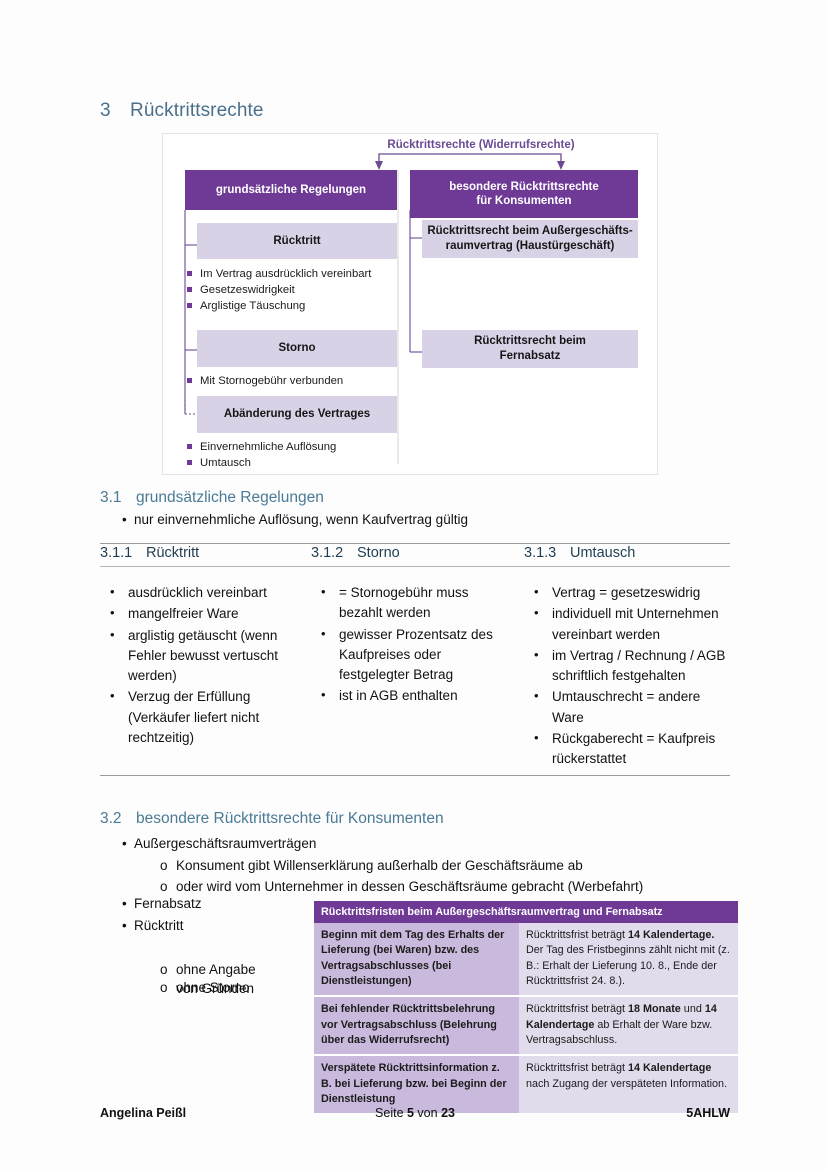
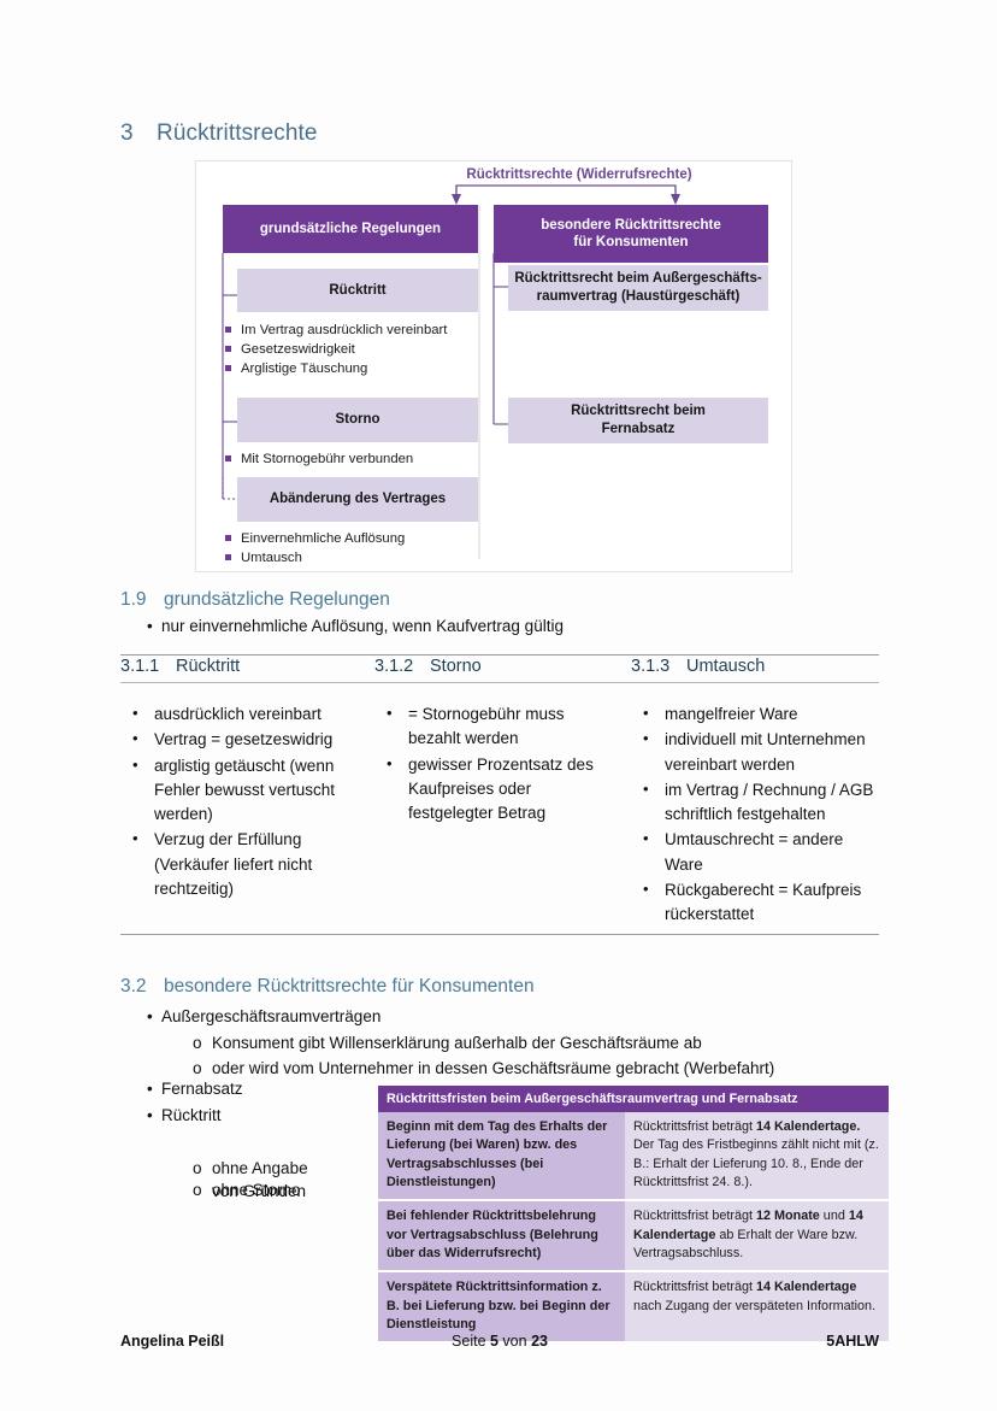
  3 Rücktrittsrechte
  Rücktrittsrechte (Widerrufsrechte)
  grundsätzliche Regelungen
  Rücktritt
  Im Vertrag ausdrücklich vereinbart
  Gesetzeswidrigkeit
  Arglistige Täuschung
  Storno
  Mit Stornogebühr verbunden
  Abänderung des Vertrages
  Einvernehmliche Auflösung
  Umtausch
  besondere Rücktrittsrechte
  für Konsumenten
  Rücktrittsrecht beim Außergeschäfts-
  raumvertrag (Haustürgeschäft)
  Rücktrittsrecht beim
  Fernabsatz
- 3.1 grundsätzliche Regelungen
+ 1.9 grundsätzliche Regelungen
  • nur einvernehmliche Auflösung, wenn Kaufvertrag gültig
  3.1.1 Rücktritt
  ausdrücklich vereinbart
- mangelfreier Ware
+ Vertrag = gesetzeswidrig
  arglistig getäuscht (wenn Fehler bewusst vertuscht werden)
  Verzug der Erfüllung (Verkäufer liefert nicht rechtzeitig)
  3.1.2 Storno
  = Stornogebühr muss bezahlt werden
  gewisser Prozentsatz des Kaufpreises oder festgelegter Betrag
- ist in AGB enthalten
  3.1.3 Umtausch
- Vertrag = gesetzeswidrig
+ mangelfreier Ware
  individuell mit Unternehmen vereinbart werden
  im Vertrag / Rechnung / AGB schriftlich festgehalten
  Umtauschrecht = andere Ware
  Rückgaberecht = Kaufpreis rückerstattet
  3.2 besondere Rücktrittsrechte für Konsumenten
  • Außergeschäftsraumverträgen
  o Konsument gibt Willenserklärung außerhalb der Geschäftsräume ab
  o oder wird vom Unternehmer in dessen Geschäftsräume gebracht (Werbefahrt)
  • Fernabsatz
  • Rücktritt
  o ohne Angabe
  von Gründen
  o ohne Storno
  Rücktrittsfristen beim Außergeschäftsraumvertrag und Fernabsatz
  Beginn mit dem Tag des Erhalts der Lieferung (bei Waren) bzw. des Vertragsabschlusses (bei Dienstleistungen)
  Rücktrittsfrist beträgt 14 Kalendertage. Der Tag des Fristbeginns zählt nicht mit (z. B.: Erhalt der Lieferung 10. 8., Ende der Rücktrittsfrist 24. 8.).
  Bei fehlender Rücktrittsbelehrung vor Vertragsabschluss (Belehrung über das Widerrufsrecht)
- Rücktrittsfrist beträgt 18 Monate und 14 Kalendertage ab Erhalt der Ware bzw. Vertragsabschluss.
+ Rücktrittsfrist beträgt 12 Monate und 14 Kalendertage ab Erhalt der Ware bzw. Vertragsabschluss.
  Verspätete Rücktrittsinformation z. B. bei Lieferung bzw. bei Beginn der Dienstleistung
  Rücktrittsfrist beträgt 14 Kalendertage nach Zugang der verspäteten Information.
  Angelina Peißl
  Seite 5 von 23
  5AHLW
